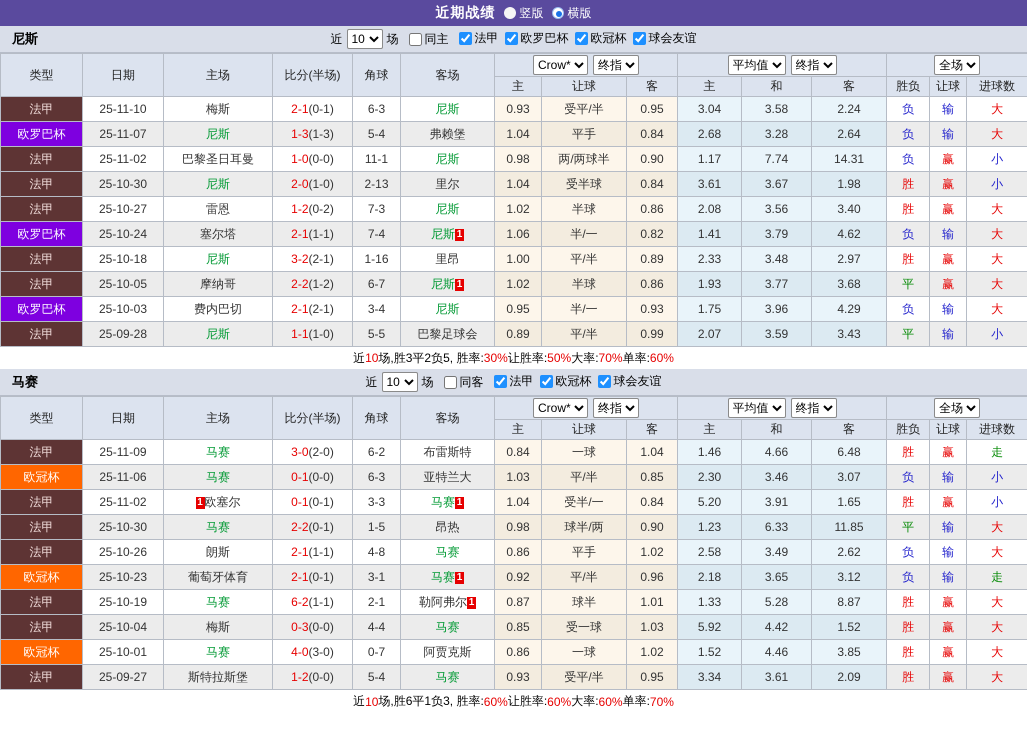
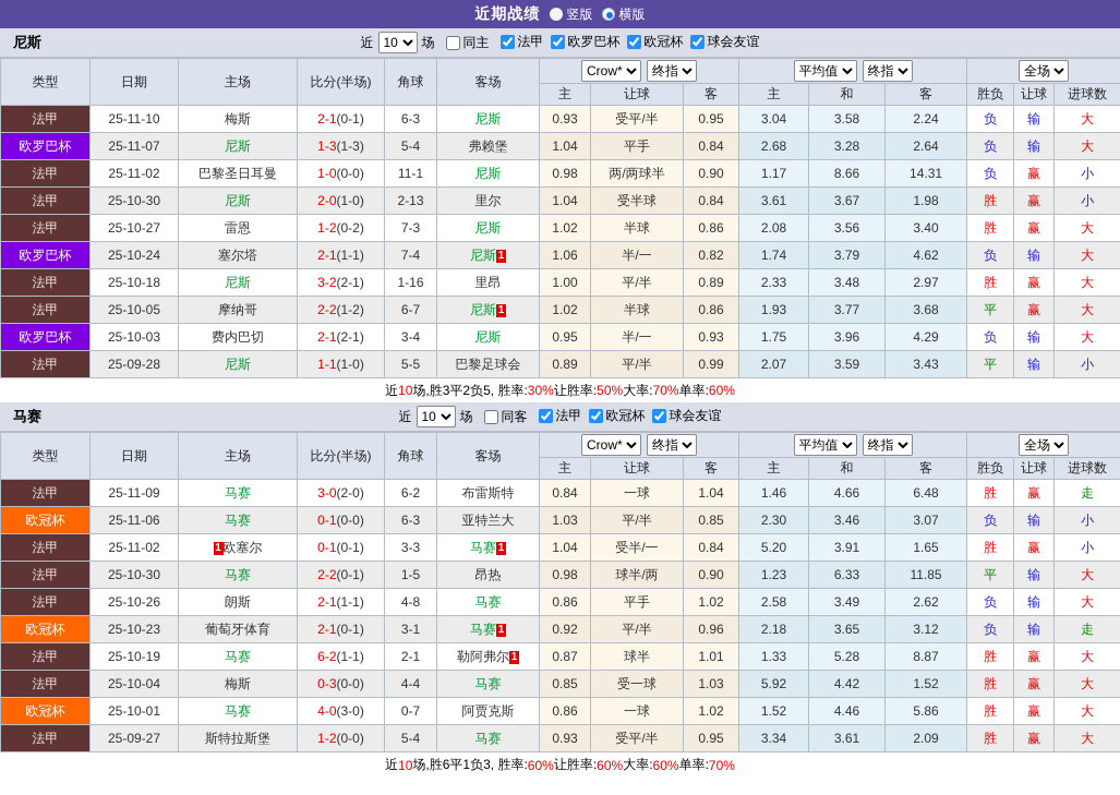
  近期战绩
  竖版
  横版
  尼斯
  近
  10
  场
  同主
  法甲
  欧罗巴杯
  欧冠杯
  球会友谊
  类型	日期	主场	比分(半场)	角球	客场	Crow* 终指	平均值 终指	全场
  主	让球	客	主	和	客	胜负	让球	进球数
  法甲	25-11-10	梅斯	2-1(0-1)	6-3	尼斯	0.93	受平/半	0.95	3.04	3.58	2.24	负	输	大
  欧罗巴杯	25-11-07	尼斯	1-3(1-3)	5-4	弗赖堡	1.04	平手	0.84	2.68	3.28	2.64	负	输	大
- 法甲	25-11-02	巴黎圣日耳曼	1-0(0-0)	11-1	尼斯	0.98	两/两球半	0.90	1.17	7.74	14.31	负	赢	小
+ 法甲	25-11-02	巴黎圣日耳曼	1-0(0-0)	11-1	尼斯	0.98	两/两球半	0.90	1.17	8.66	14.31	负	赢	小
  法甲	25-10-30	尼斯	2-0(1-0)	2-13	里尔	1.04	受半球	0.84	3.61	3.67	1.98	胜	赢	小
  法甲	25-10-27	雷恩	1-2(0-2)	7-3	尼斯	1.02	半球	0.86	2.08	3.56	3.40	胜	赢	大
- 欧罗巴杯	25-10-24	塞尔塔	2-1(1-1)	7-4	尼斯 1	1.06	半/一	0.82	1.41	3.79	4.62	负	输	大
+ 欧罗巴杯	25-10-24	塞尔塔	2-1(1-1)	7-4	尼斯 1	1.06	半/一	0.82	1.74	3.79	4.62	负	输	大
  法甲	25-10-18	尼斯	3-2(2-1)	1-16	里昂	1.00	平/半	0.89	2.33	3.48	2.97	胜	赢	大
  法甲	25-10-05	摩纳哥	2-2(1-2)	6-7	尼斯 1	1.02	半球	0.86	1.93	3.77	3.68	平	赢	大
  欧罗巴杯	25-10-03	费内巴切	2-1(2-1)	3-4	尼斯	0.95	半/一	0.93	1.75	3.96	4.29	负	输	大
  法甲	25-09-28	尼斯	1-1(1-0)	5-5	巴黎足球会	0.89	平/半	0.99	2.07	3.59	3.43	平	输	小
  近
  10
  场,胜3平2负5, 胜率:
  30%
  让胜率:
  50%
  大率:
  70%
  单率:
  60%
  马赛
  近
  10
  场
  同客
  法甲
  欧冠杯
  球会友谊
  类型	日期	主场	比分(半场)	角球	客场	Crow* 终指	平均值 终指	全场
  主	让球	客	主	和	客	胜负	让球	进球数
  法甲	25-11-09	马赛	3-0(2-0)	6-2	布雷斯特	0.84	一球	1.04	1.46	4.66	6.48	胜	赢	走
  欧冠杯	25-11-06	马赛	0-1(0-0)	6-3	亚特兰大	1.03	平/半	0.85	2.30	3.46	3.07	负	输	小
  法甲	25-11-02	1 欧塞尔	0-1(0-1)	3-3	马赛 1	1.04	受半/一	0.84	5.20	3.91	1.65	胜	赢	小
  法甲	25-10-30	马赛	2-2(0-1)	1-5	昂热	0.98	球半/两	0.90	1.23	6.33	11.85	平	输	大
  法甲	25-10-26	朗斯	2-1(1-1)	4-8	马赛	0.86	平手	1.02	2.58	3.49	2.62	负	输	大
  欧冠杯	25-10-23	葡萄牙体育	2-1(0-1)	3-1	马赛 1	0.92	平/半	0.96	2.18	3.65	3.12	负	输	走
  法甲	25-10-19	马赛	6-2(1-1)	2-1	勒阿弗尔 1	0.87	球半	1.01	1.33	5.28	8.87	胜	赢	大
  法甲	25-10-04	梅斯	0-3(0-0)	4-4	马赛	0.85	受一球	1.03	5.92	4.42	1.52	胜	赢	大
- 欧冠杯	25-10-01	马赛	4-0(3-0)	0-7	阿贾克斯	0.86	一球	1.02	1.52	4.46	3.85	胜	赢	大
+ 欧冠杯	25-10-01	马赛	4-0(3-0)	0-7	阿贾克斯	0.86	一球	1.02	1.52	4.46	5.86	胜	赢	大
  法甲	25-09-27	斯特拉斯堡	1-2(0-0)	5-4	马赛	0.93	受平/半	0.95	3.34	3.61	2.09	胜	赢	大
  近
  10
  场,胜6平1负3, 胜率:
  60%
  让胜率:
  60%
  大率:
  60%
  单率:
  70%
